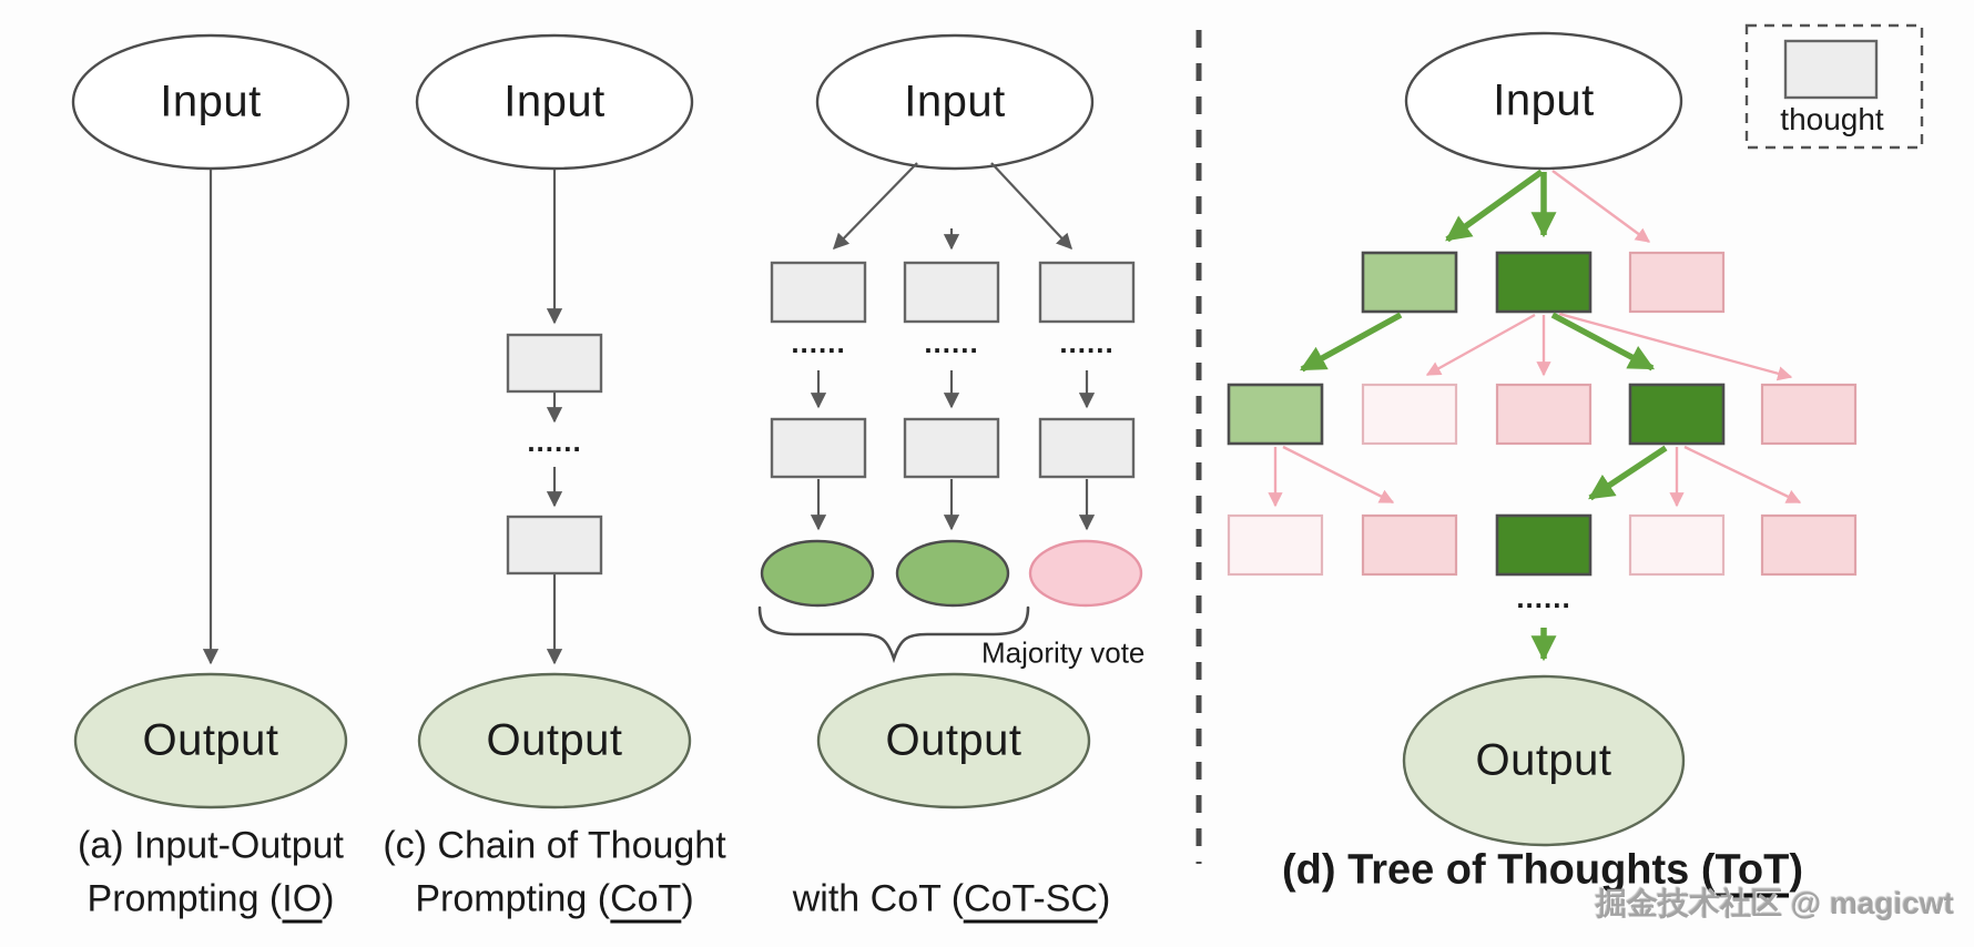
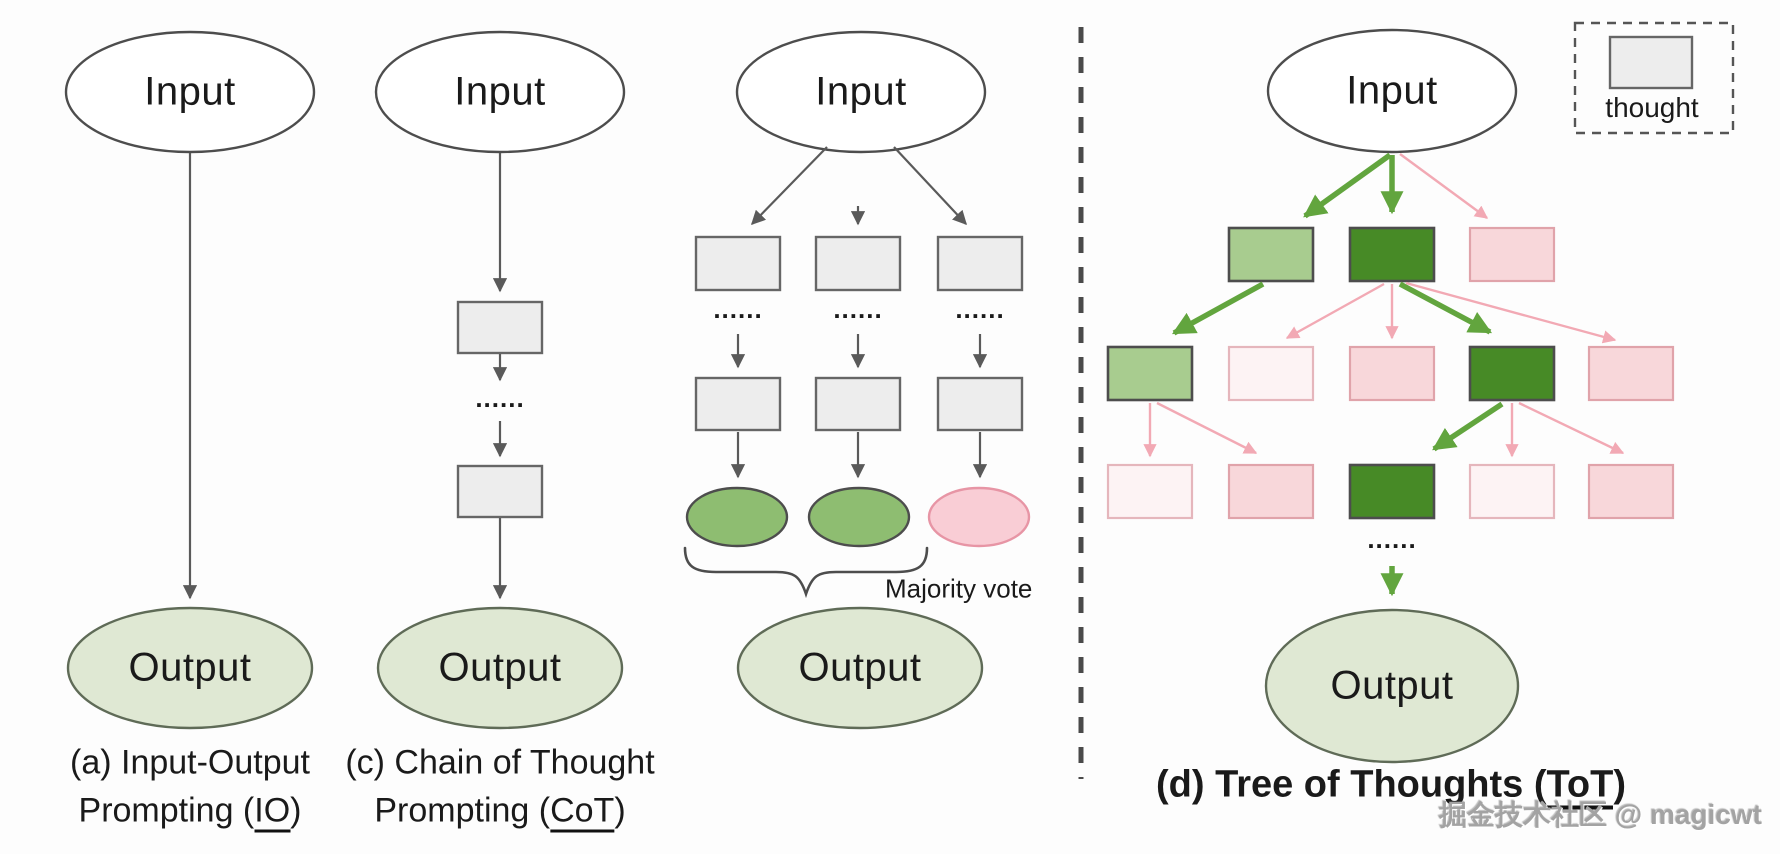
  Input
  Output
  Input
  Output
  Input
  Output
  Input
  Output
  ......
  ......
  ......
  ......
  ......
  Majority vote
  thought
  (a) Input-Output
  Prompting (IO)
  (c) Chain of Thought
  Prompting (CoT)
- with CoT (CoT-SC)
  (d) Tree of Thoughts (ToT)
  掘金技术社区 @ magicwt
